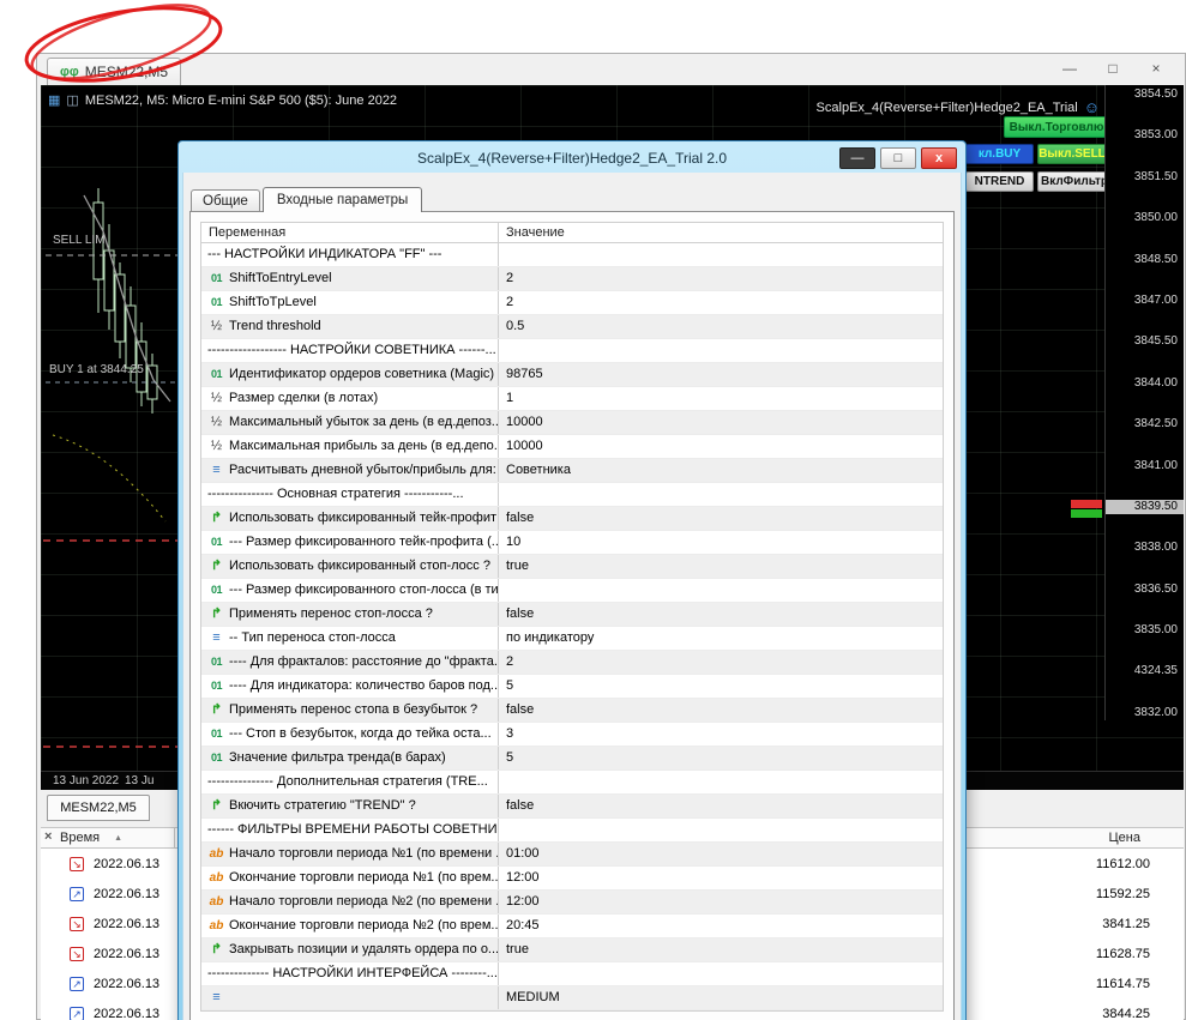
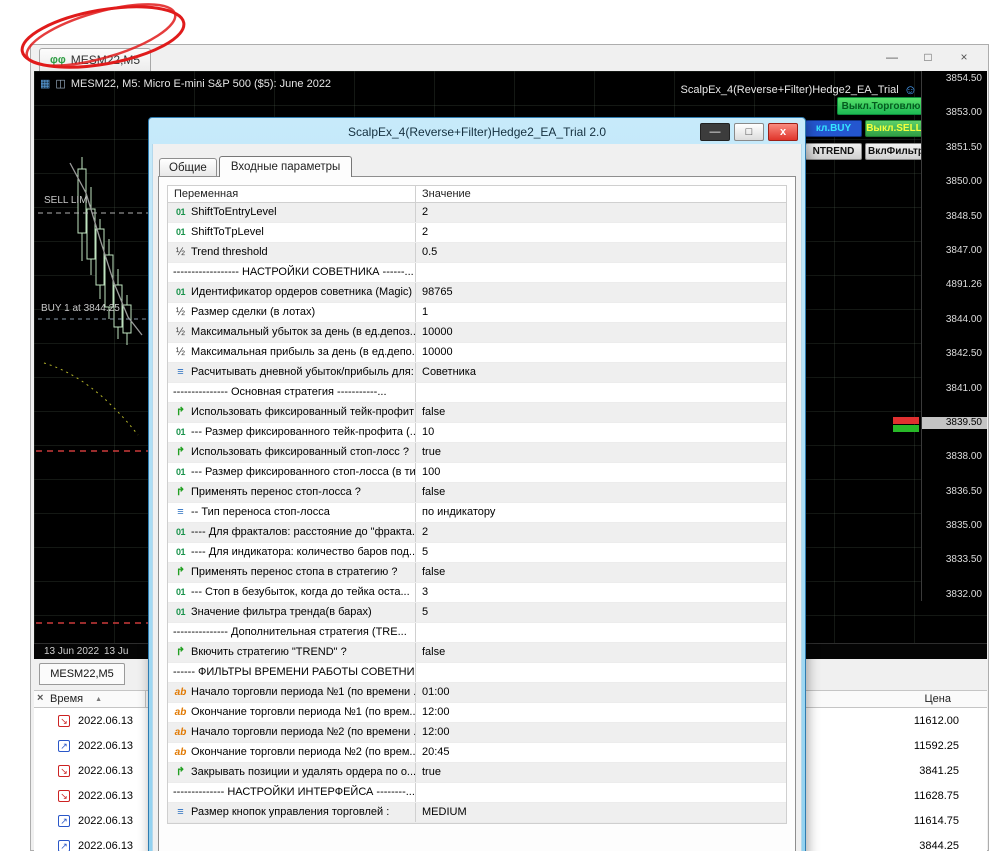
  φφ
  MESM225
  —
  □
  ×
  ▦
  ◫
  MESM22, M5: Micro E-mini S&P 500 ($5): June 2022
  ScalpEx_4(Reverse+Filter)Hedge2_EA_Trial
  ☺
  Выкл.Торговлю
  кл.BUY
  Выкл.SELL
  NTREND
  ВклФильт
  SELL LIM
  BUY 1 at 3844.25
  3854.50
  3853.00
  3851.50
  3850.00
  3848.50
  3847.00
- 3845.50
+ 4891.26
  3844.00
  3842.50
  3841.00
  3839.50
  3838.00
  3836.50
  3835.00
- 4324.35
+ 3833.50
  3832.00
  13 Jun 2022
  13 Ju
  MESM22,M5
  ×
  Время
  Цена
  ↘
  2022.06.13
  11612.00
  ↗
  2022.06.13
  11592.25
  ↘
  2022.06.13
  3841.25
  ↘
  2022.06.13
  11628.75
  ↗
  2022.06.13
  11614.75
  ↗
  2022.06.13
  3844.25
  ScalpEx_4(Reverse+Filter)Hedge2_EA_Trial 2.0
  —
  □
  x
  Общие
  Входные параметры
  Переменная
  Значение
- --- НАСТРОЙКИ ИНДИКАТОРА "FF" ---
  01
  ShiftToEntryLevel
  2
  01
  ShiftToTpLevel
  2
  ½
  Trend threshold
  0.5
  ------------------ НАСТРОЙКИ СОВЕТНИКА ------...
  01
  Идентификатор ордеров советника (Magic)
  98765
  ½
  Размер сделки (в лотах)
  1
  ½
  Максимальный убыток за день (в ед.депоз..
  10000
  ½
  Максимальная прибыль за день (в ед.депо.
  10000
  ≡
  Расчитывать дневной убыток/прибыль для:
  Советника
  --------------- Основная стратегия -----------...
  ↱
  Использовать фиксированный тейк-профит
  false
  01
  --- Размер фиксированного тейк-профита (..
  10
  ↱
  Использовать фиксированный стоп-лосс ?
  true
  01
  --- Размер фиксированного стоп-лосса (в ти
+ 100
  ↱
  Применять перенос стоп-лосса ?
  false
  ≡
  -- Тип переноса стоп-лосса
  по индикатору
  01
  ---- Для фракталов: расстояние до "фракта.
  2
  01
  ---- Для индикатора: количество баров под..
  5
  ↱
- Применять перенос стопа в безубыток ?
+ Применять перенос стопа в стратегию ?
  false
  01
  --- Стоп в безубыток, когда до тейка оста...
  3
  01
  Значение фильтра тренда(в барах)
  5
  --------------- Дополнительная стратегия (TRE...
  ↱
  Вкючить стратегию "TREND" ?
  false
  ------ ФИЛЬТРЫ ВРЕМЕНИ РАБОТЫ СОВЕТНИ
  ab
  Начало торговли периода №1 (по времени .
  01:00
  ab
  Окончание торговли периода №1 (по врем..
  12:00
  ab
  Начало торговли периода №2 (по времени .
  12:00
  ab
  Окончание торговли периода №2 (по врем..
  20:45
  ↱
  Закрывать позиции и удалять ордера по о...
  true
  -------------- НАСТРОЙКИ ИНТЕРФЕЙСА --------...
  ≡
+ Размер кнопок управления торговлей :
  MEDIUM
